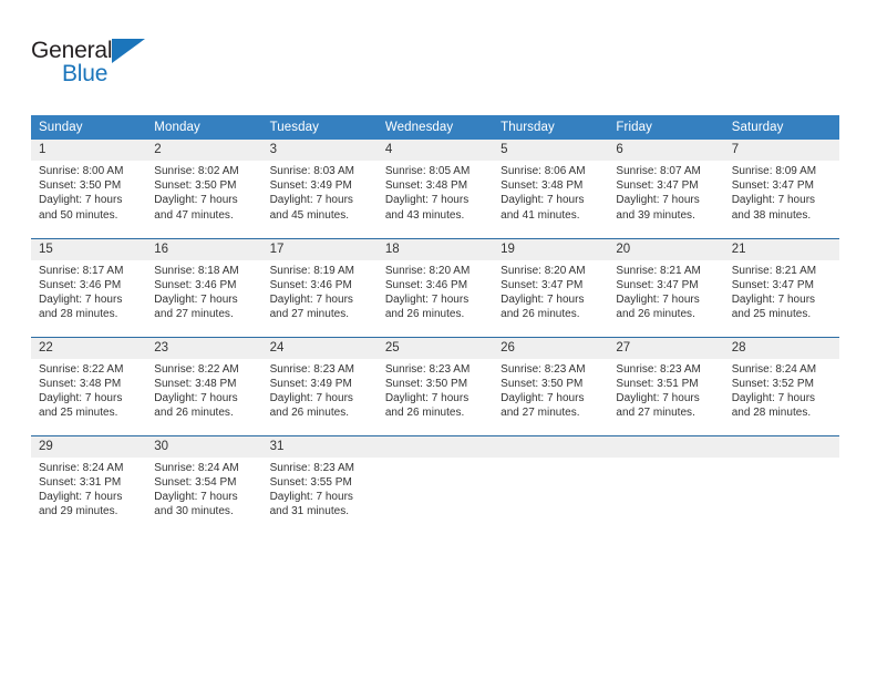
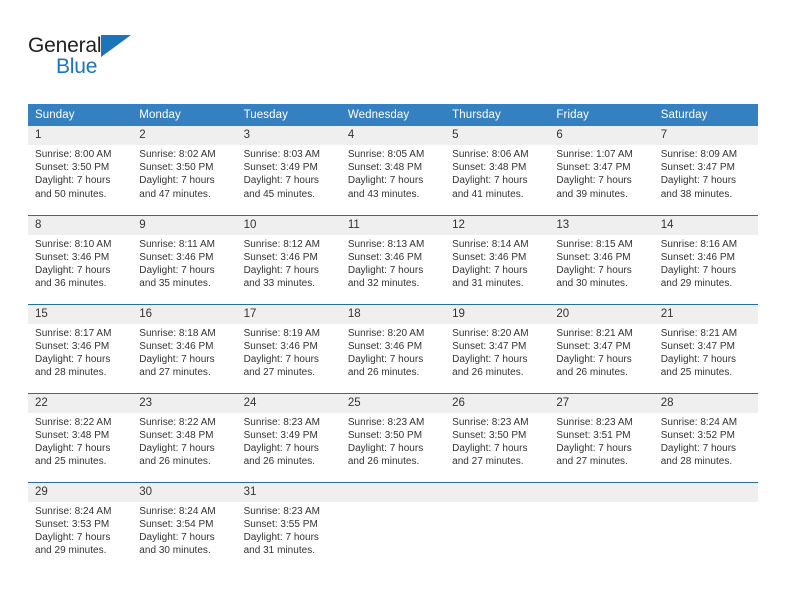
  General
  Blue
  Sunday	Monday	Tuesday	Wednesday	Thursday	Friday	Saturday
- 1Sunrise: 8:00 AMSunset: 3:50 PMDaylight: 7 hoursand 50 minutes.	2Sunrise: 8:02 AMSunset: 3:50 PMDaylight: 7 hoursand 47 minutes.	3Sunrise: 8:03 AMSunset: 3:49 PMDaylight: 7 hoursand 45 minutes.	4Sunrise: 8:05 AMSunset: 3:48 PMDaylight: 7 hoursand 43 minutes.	5Sunrise: 8:06 AMSunset: 3:48 PMDaylight: 7 hoursand 41 minutes.	6Sunrise: 8:07 AMSunset: 3:47 PMDaylight: 7 hoursand 39 minutes.	7Sunrise: 8:09 AMSunset: 3:47 PMDaylight: 7 hoursand 38 minutes.
+ 1Sunrise: 8:00 AMSunset: 3:50 PMDaylight: 7 hoursand 50 minutes.	2Sunrise: 8:02 AMSunset: 3:50 PMDaylight: 7 hoursand 47 minutes.	3Sunrise: 8:03 AMSunset: 3:49 PMDaylight: 7 hoursand 45 minutes.	4Sunrise: 8:05 AMSunset: 3:48 PMDaylight: 7 hoursand 43 minutes.	5Sunrise: 8:06 AMSunset: 3:48 PMDaylight: 7 hoursand 41 minutes.	6Sunrise: 1:07 AMSunset: 3:47 PMDaylight: 7 hoursand 39 minutes.	7Sunrise: 8:09 AMSunset: 3:47 PMDaylight: 7 hoursand 38 minutes.
+ 8Sunrise: 8:10 AMSunset: 3:46 PMDaylight: 7 hoursand 36 minutes.	9Sunrise: 8:11 AMSunset: 3:46 PMDaylight: 7 hoursand 35 minutes.	10Sunrise: 8:12 AMSunset: 3:46 PMDaylight: 7 hoursand 33 minutes.	11Sunrise: 8:13 AMSunset: 3:46 PMDaylight: 7 hoursand 32 minutes.	12Sunrise: 8:14 AMSunset: 3:46 PMDaylight: 7 hoursand 31 minutes.	13Sunrise: 8:15 AMSunset: 3:46 PMDaylight: 7 hoursand 30 minutes.	14Sunrise: 8:16 AMSunset: 3:46 PMDaylight: 7 hoursand 29 minutes.
  15Sunrise: 8:17 AMSunset: 3:46 PMDaylight: 7 hoursand 28 minutes.	16Sunrise: 8:18 AMSunset: 3:46 PMDaylight: 7 hoursand 27 minutes.	17Sunrise: 8:19 AMSunset: 3:46 PMDaylight: 7 hoursand 27 minutes.	18Sunrise: 8:20 AMSunset: 3:46 PMDaylight: 7 hoursand 26 minutes.	19Sunrise: 8:20 AMSunset: 3:47 PMDaylight: 7 hoursand 26 minutes.	20Sunrise: 8:21 AMSunset: 3:47 PMDaylight: 7 hoursand 26 minutes.	21Sunrise: 8:21 AMSunset: 3:47 PMDaylight: 7 hoursand 25 minutes.
  22Sunrise: 8:22 AMSunset: 3:48 PMDaylight: 7 hoursand 25 minutes.	23Sunrise: 8:22 AMSunset: 3:48 PMDaylight: 7 hoursand 26 minutes.	24Sunrise: 8:23 AMSunset: 3:49 PMDaylight: 7 hoursand 26 minutes.	25Sunrise: 8:23 AMSunset: 3:50 PMDaylight: 7 hoursand 26 minutes.	26Sunrise: 8:23 AMSunset: 3:50 PMDaylight: 7 hoursand 27 minutes.	27Sunrise: 8:23 AMSunset: 3:51 PMDaylight: 7 hoursand 27 minutes.	28Sunrise: 8:24 AMSunset: 3:52 PMDaylight: 7 hoursand 28 minutes.
- 29Sunrise: 8:24 AMSunset: 3:31 PMDaylight: 7 hoursand 29 minutes.	30Sunrise: 8:24 AMSunset: 3:54 PMDaylight: 7 hoursand 30 minutes.	31Sunrise: 8:23 AMSunset: 3:55 PMDaylight: 7 hoursand 31 minutes.
+ 29Sunrise: 8:24 AMSunset: 3:53 PMDaylight: 7 hoursand 29 minutes.	30Sunrise: 8:24 AMSunset: 3:54 PMDaylight: 7 hoursand 30 minutes.	31Sunrise: 8:23 AMSunset: 3:55 PMDaylight: 7 hoursand 31 minutes.
